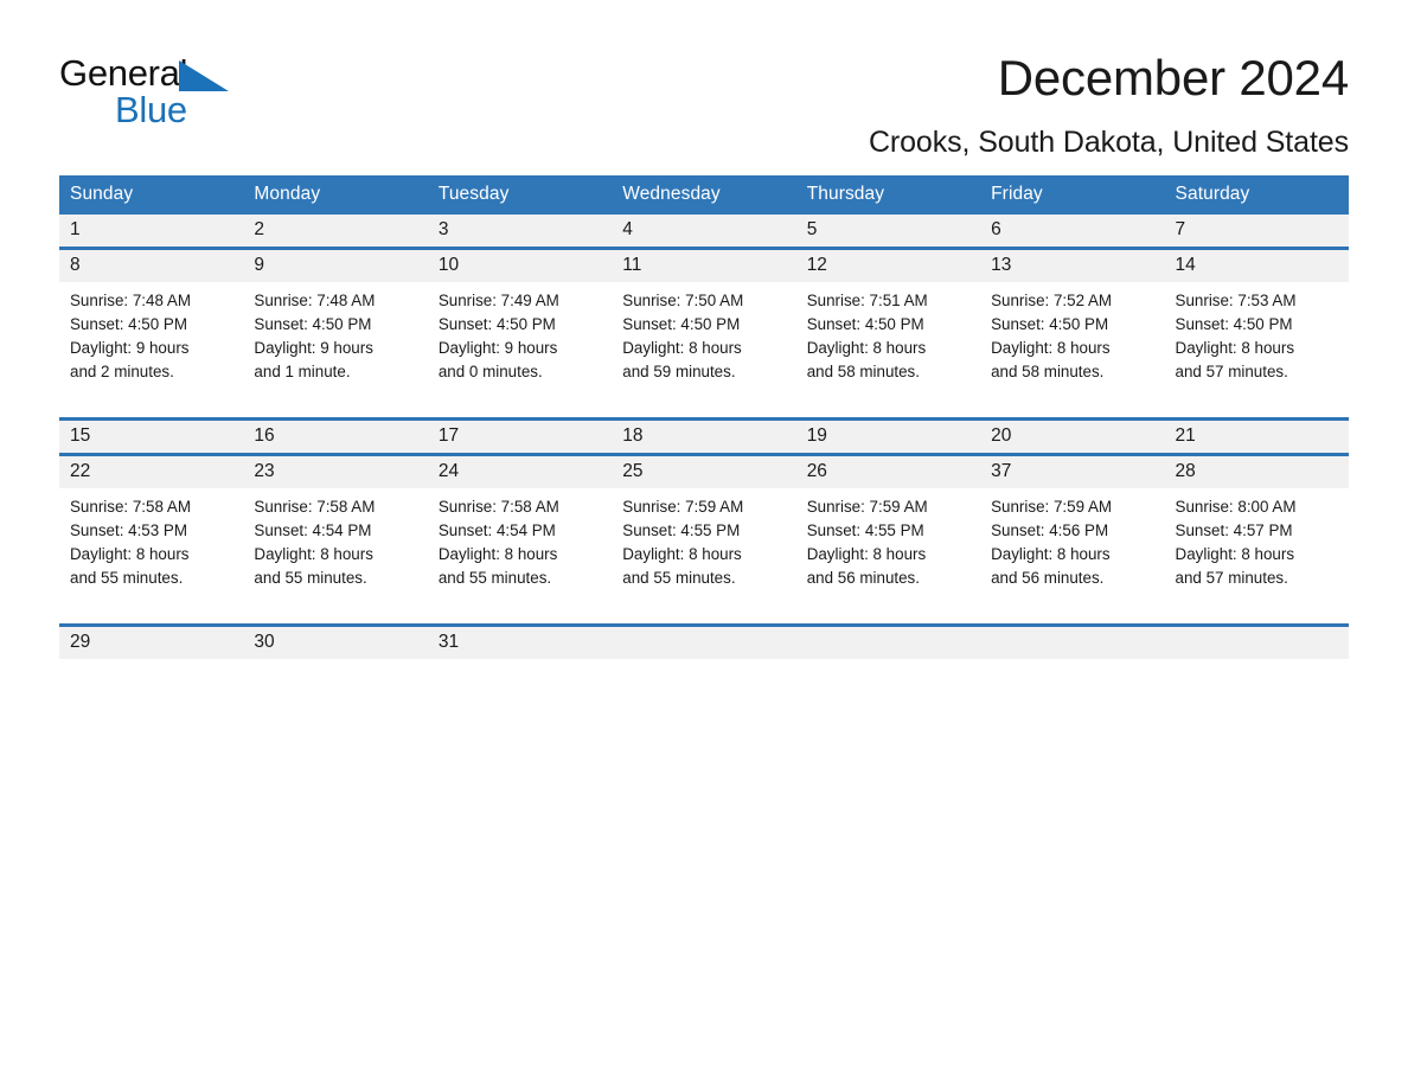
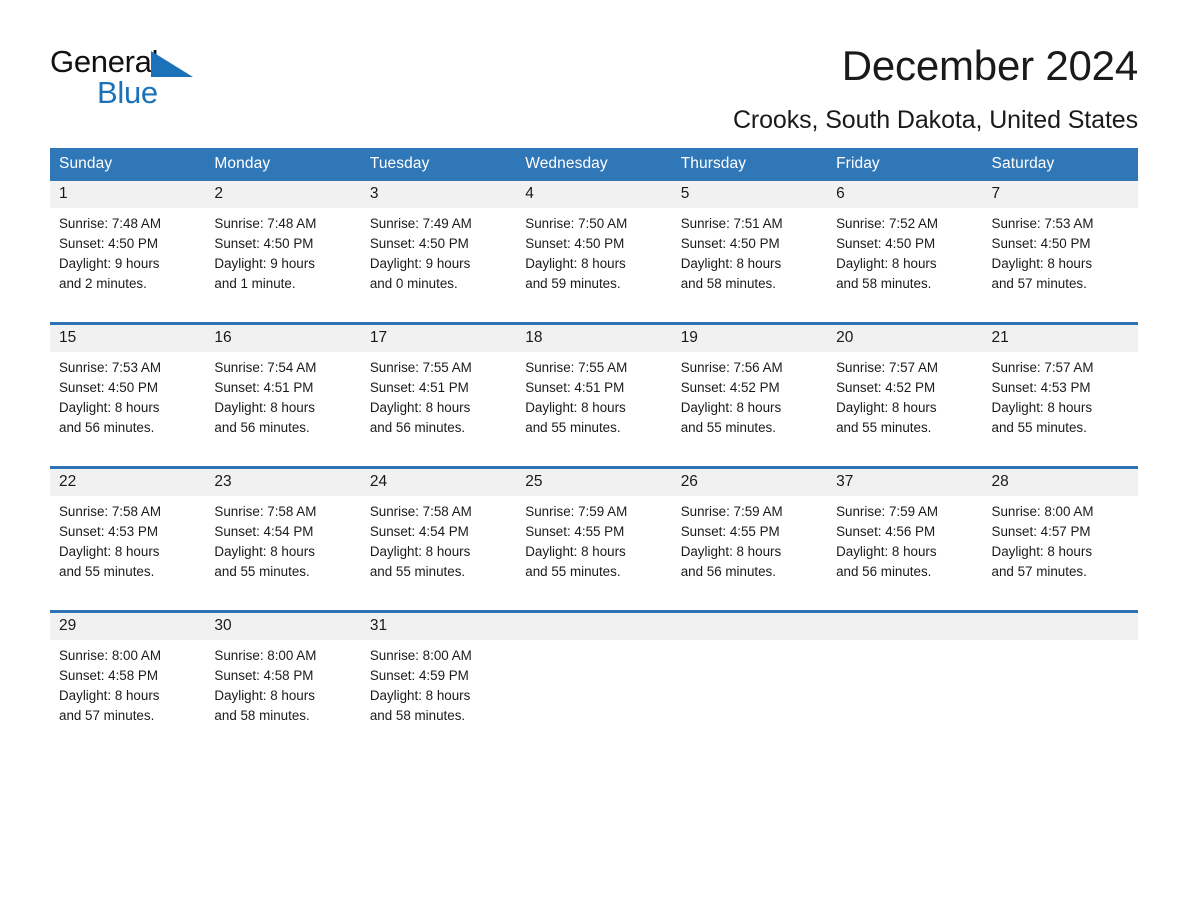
  General
  Blue
  December 2024
  Crooks, South Dakota, United States
  Sunday	Monday	Tuesday	Wednesday	Thursday	Friday	Saturday
  1	2	3	4	5	6	7
- 8	9	10	11	12	13	14
  Sunrise: 7:48 AM Sunset: 4:50 PM Daylight: 9 hours and 2 minutes.	Sunrise: 7:48 AM Sunset: 4:50 PM Daylight: 9 hours and 1 minute.	Sunrise: 7:49 AM Sunset: 4:50 PM Daylight: 9 hours and 0 minutes.	Sunrise: 7:50 AM Sunset: 4:50 PM Daylight: 8 hours and 59 minutes.	Sunrise: 7:51 AM Sunset: 4:50 PM Daylight: 8 hours and 58 minutes.	Sunrise: 7:52 AM Sunset: 4:50 PM Daylight: 8 hours and 58 minutes.	Sunrise: 7:53 AM Sunset: 4:50 PM Daylight: 8 hours and 57 minutes.
  15	16	17	18	19	20	21
+ Sunrise: 7:53 AM Sunset: 4:50 PM Daylight: 8 hours and 56 minutes.	Sunrise: 7:54 AM Sunset: 4:51 PM Daylight: 8 hours and 56 minutes.	Sunrise: 7:55 AM Sunset: 4:51 PM Daylight: 8 hours and 56 minutes.	Sunrise: 7:55 AM Sunset: 4:51 PM Daylight: 8 hours and 55 minutes.	Sunrise: 7:56 AM Sunset: 4:52 PM Daylight: 8 hours and 55 minutes.	Sunrise: 7:57 AM Sunset: 4:52 PM Daylight: 8 hours and 55 minutes.	Sunrise: 7:57 AM Sunset: 4:53 PM Daylight: 8 hours and 55 minutes.
  22	23	24	25	26	37	28
  Sunrise: 7:58 AM Sunset: 4:53 PM Daylight: 8 hours and 55 minutes.	Sunrise: 7:58 AM Sunset: 4:54 PM Daylight: 8 hours and 55 minutes.	Sunrise: 7:58 AM Sunset: 4:54 PM Daylight: 8 hours and 55 minutes.	Sunrise: 7:59 AM Sunset: 4:55 PM Daylight: 8 hours and 55 minutes.	Sunrise: 7:59 AM Sunset: 4:55 PM Daylight: 8 hours and 56 minutes.	Sunrise: 7:59 AM Sunset: 4:56 PM Daylight: 8 hours and 56 minutes.	Sunrise: 8:00 AM Sunset: 4:57 PM Daylight: 8 hours and 57 minutes.
  29	30	31
+ Sunrise: 8:00 AM Sunset: 4:58 PM Daylight: 8 hours and 57 minutes.	Sunrise: 8:00 AM Sunset: 4:58 PM Daylight: 8 hours and 58 minutes.	Sunrise: 8:00 AM Sunset: 4:59 PM Daylight: 8 hours and 58 minutes.
